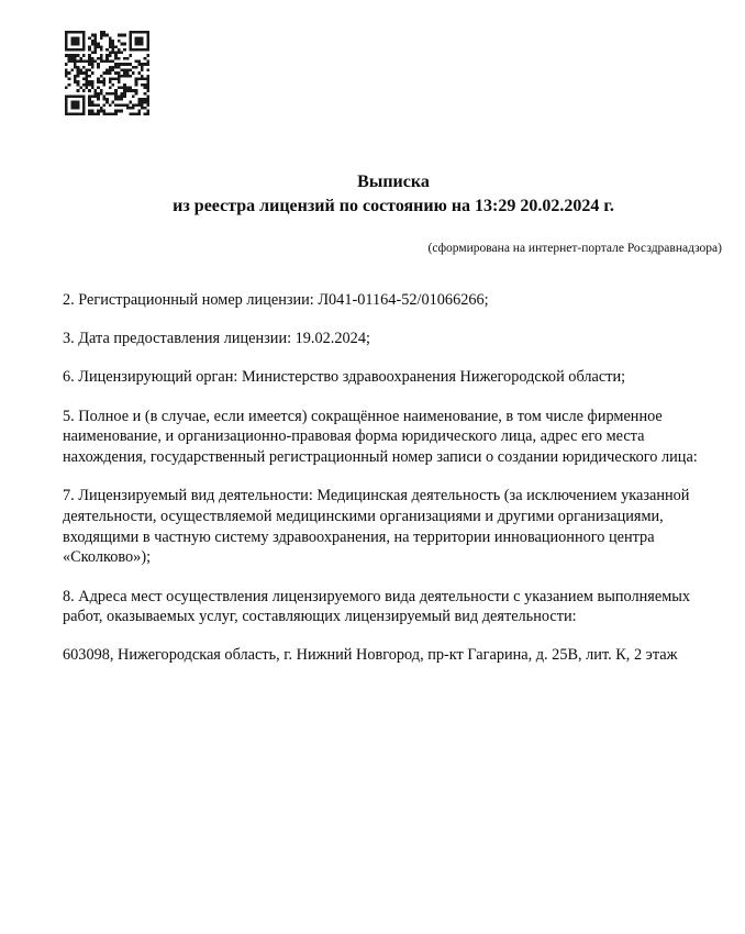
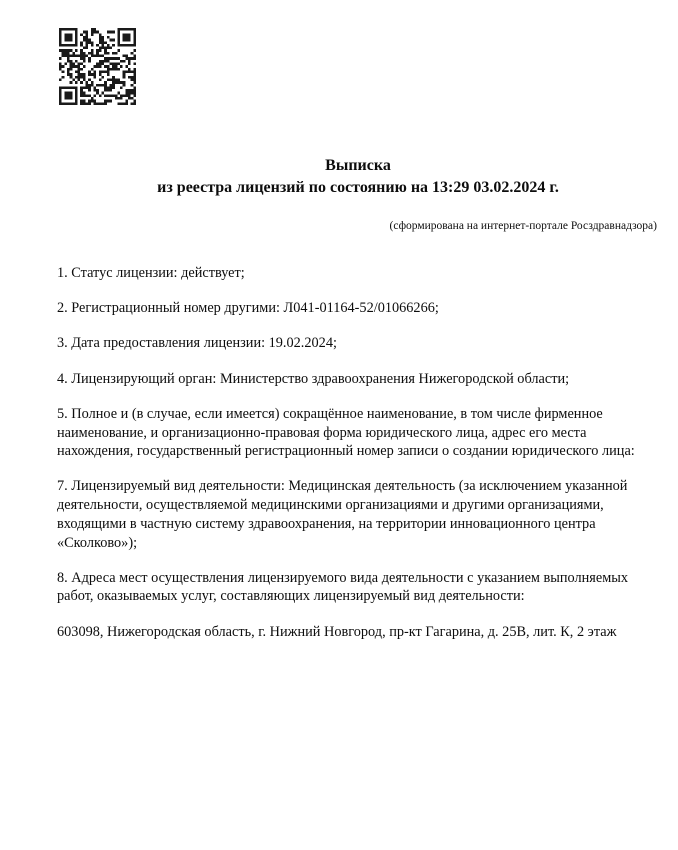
  Выписка
- из реестра лицензий по состоянию на 13:29 20.02.2024 г.
+ из реестра лицензий по состоянию на 13:29 03.02.2024 г.
  (сформирована на интернет-портале Росздравнадзора)
+ 1. Статус лицензии: действует;
- 2. Регистрационный номер лицензии: Л041-01164-52/01066266;
+ 2. Регистрационный номер другими: Л041-01164-52/01066266;
  3. Дата предоставления лицензии: 19.02.2024;
- 6. Лицензирующий орган: Министерство здравоохранения Нижегородской области;
+ 4. Лицензирующий орган: Министерство здравоохранения Нижегородской области;
  5. Полное и (в случае, если имеется) сокращённое наименование, в том числе фирменное
  наименование, и организационно-правовая форма юридического лица, адрес его места
  нахождения, государственный регистрационный номер записи о создании юридического лица:
  7. Лицензируемый вид деятельности: Медицинская деятельность (за исключением указанной
  деятельности, осуществляемой медицинскими организациями и другими организациями,
  входящими в частную систему здравоохранения, на территории инновационного центра
  «Сколково»);
  8. Адреса мест осуществления лицензируемого вида деятельности с указанием выполняемых
  работ, оказываемых услуг, составляющих лицензируемый вид деятельности:
  603098, Нижегородская область, г. Нижний Новгород, пр-кт Гагарина, д. 25В, лит. К, 2 этаж
